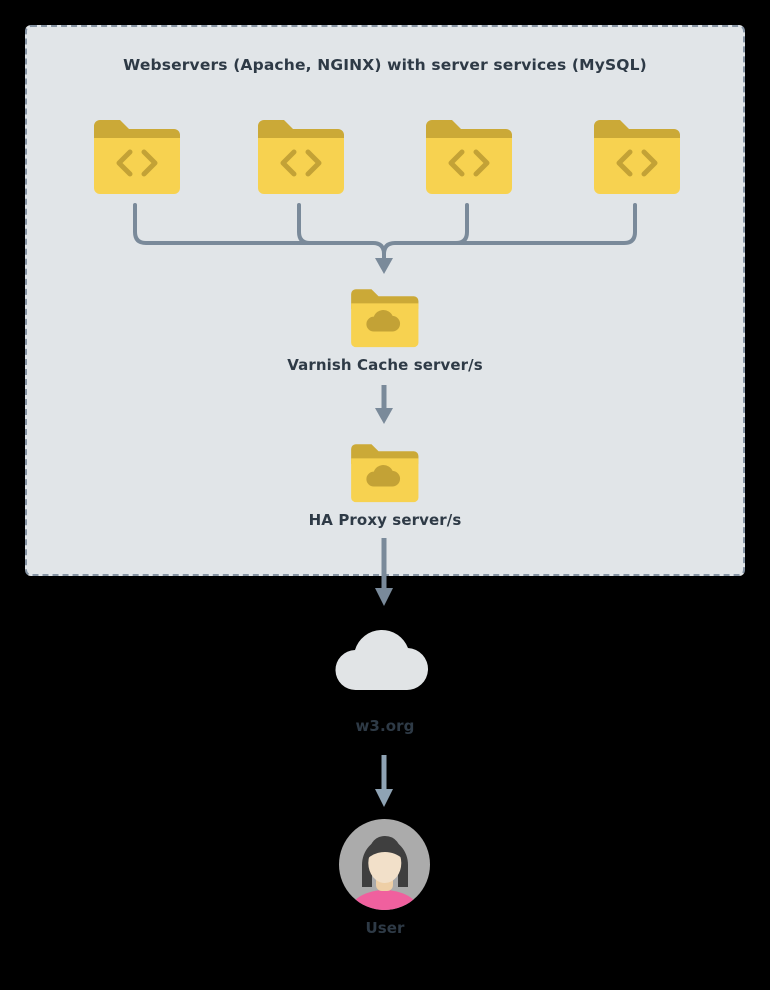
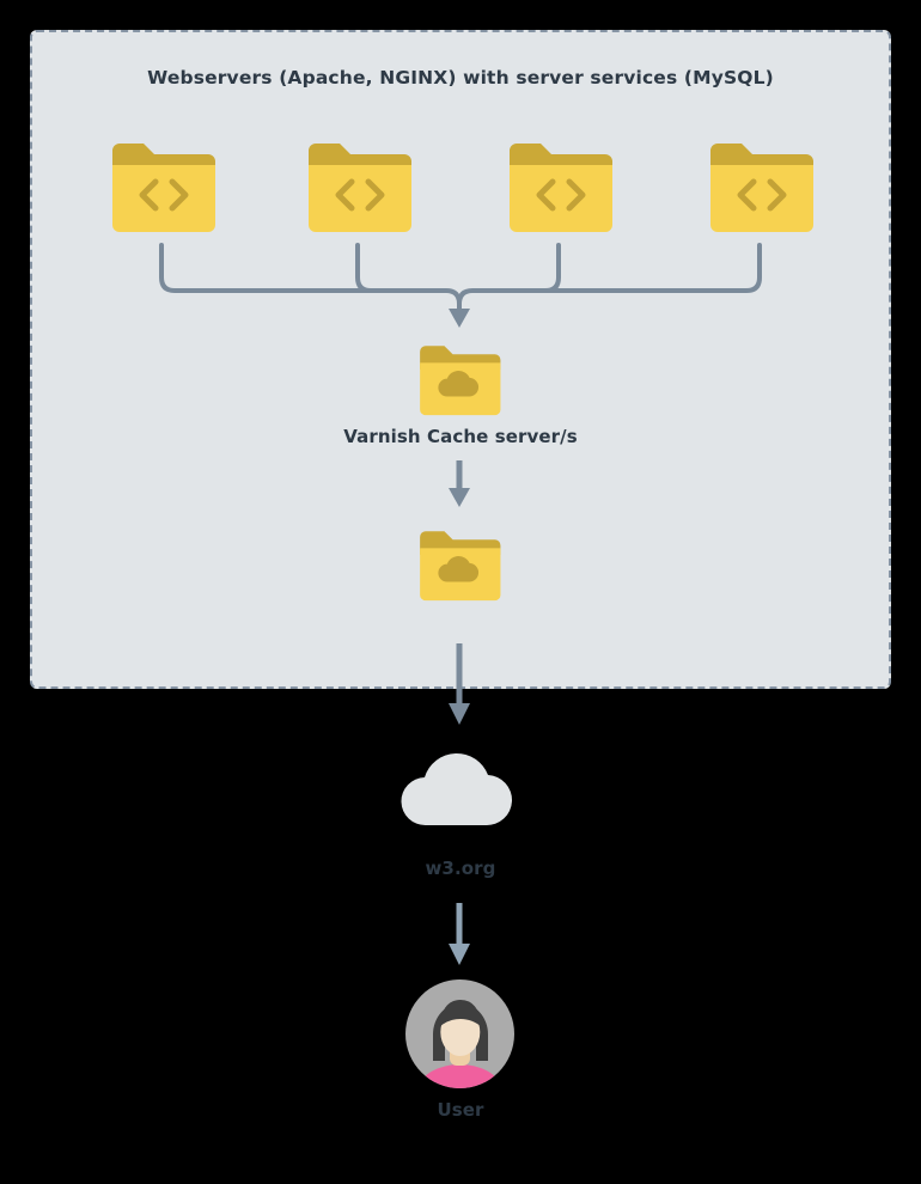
  Webservers (Apache, NGINX) with server services (MySQL)
  Varnish Cache server/s
- HA Proxy server/s
  w3.org
  User
